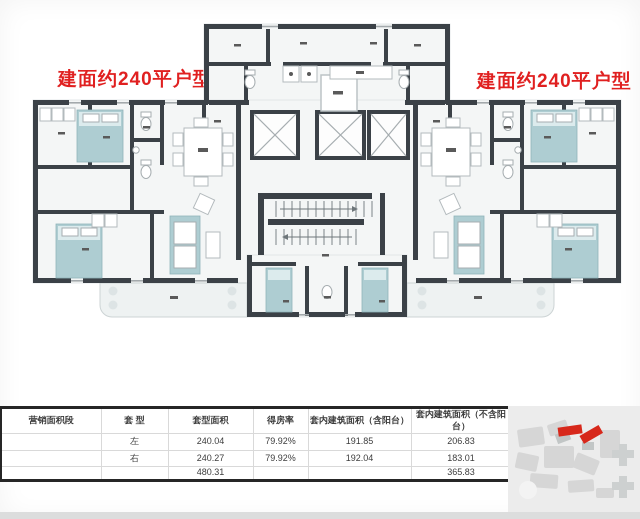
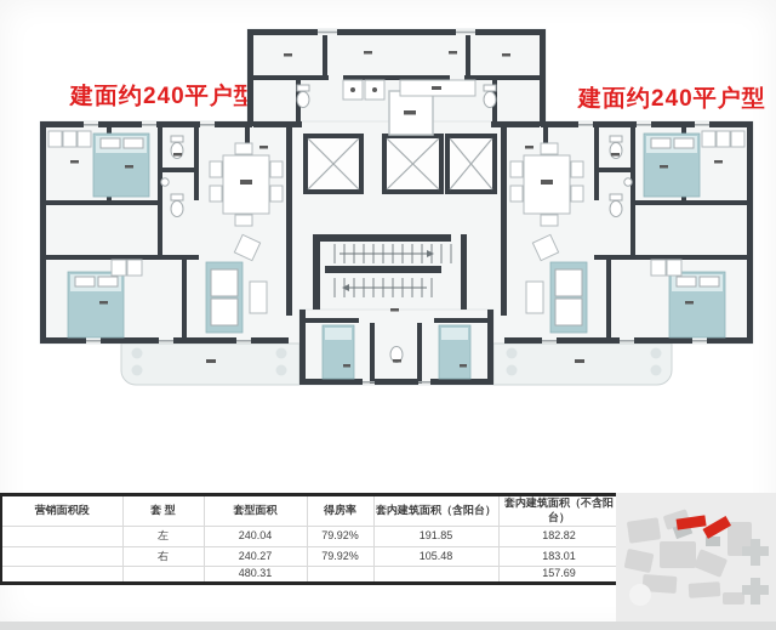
  建面约240平户型
  建面约240平户型
  营销面积段	套 型	套型面积	得房率	套内建筑面积（含阳台）	套内建筑面积（不含阳台）
- 	左	240.04	79.92%	191.85	206.83
+ 	左	240.04	79.92%	191.85	182.82
- 	右	240.27	79.92%	192.04	183.01
+ 	右	240.27	79.92%	105.48	183.01
- 		480.31			365.83
+ 		480.31			157.69
